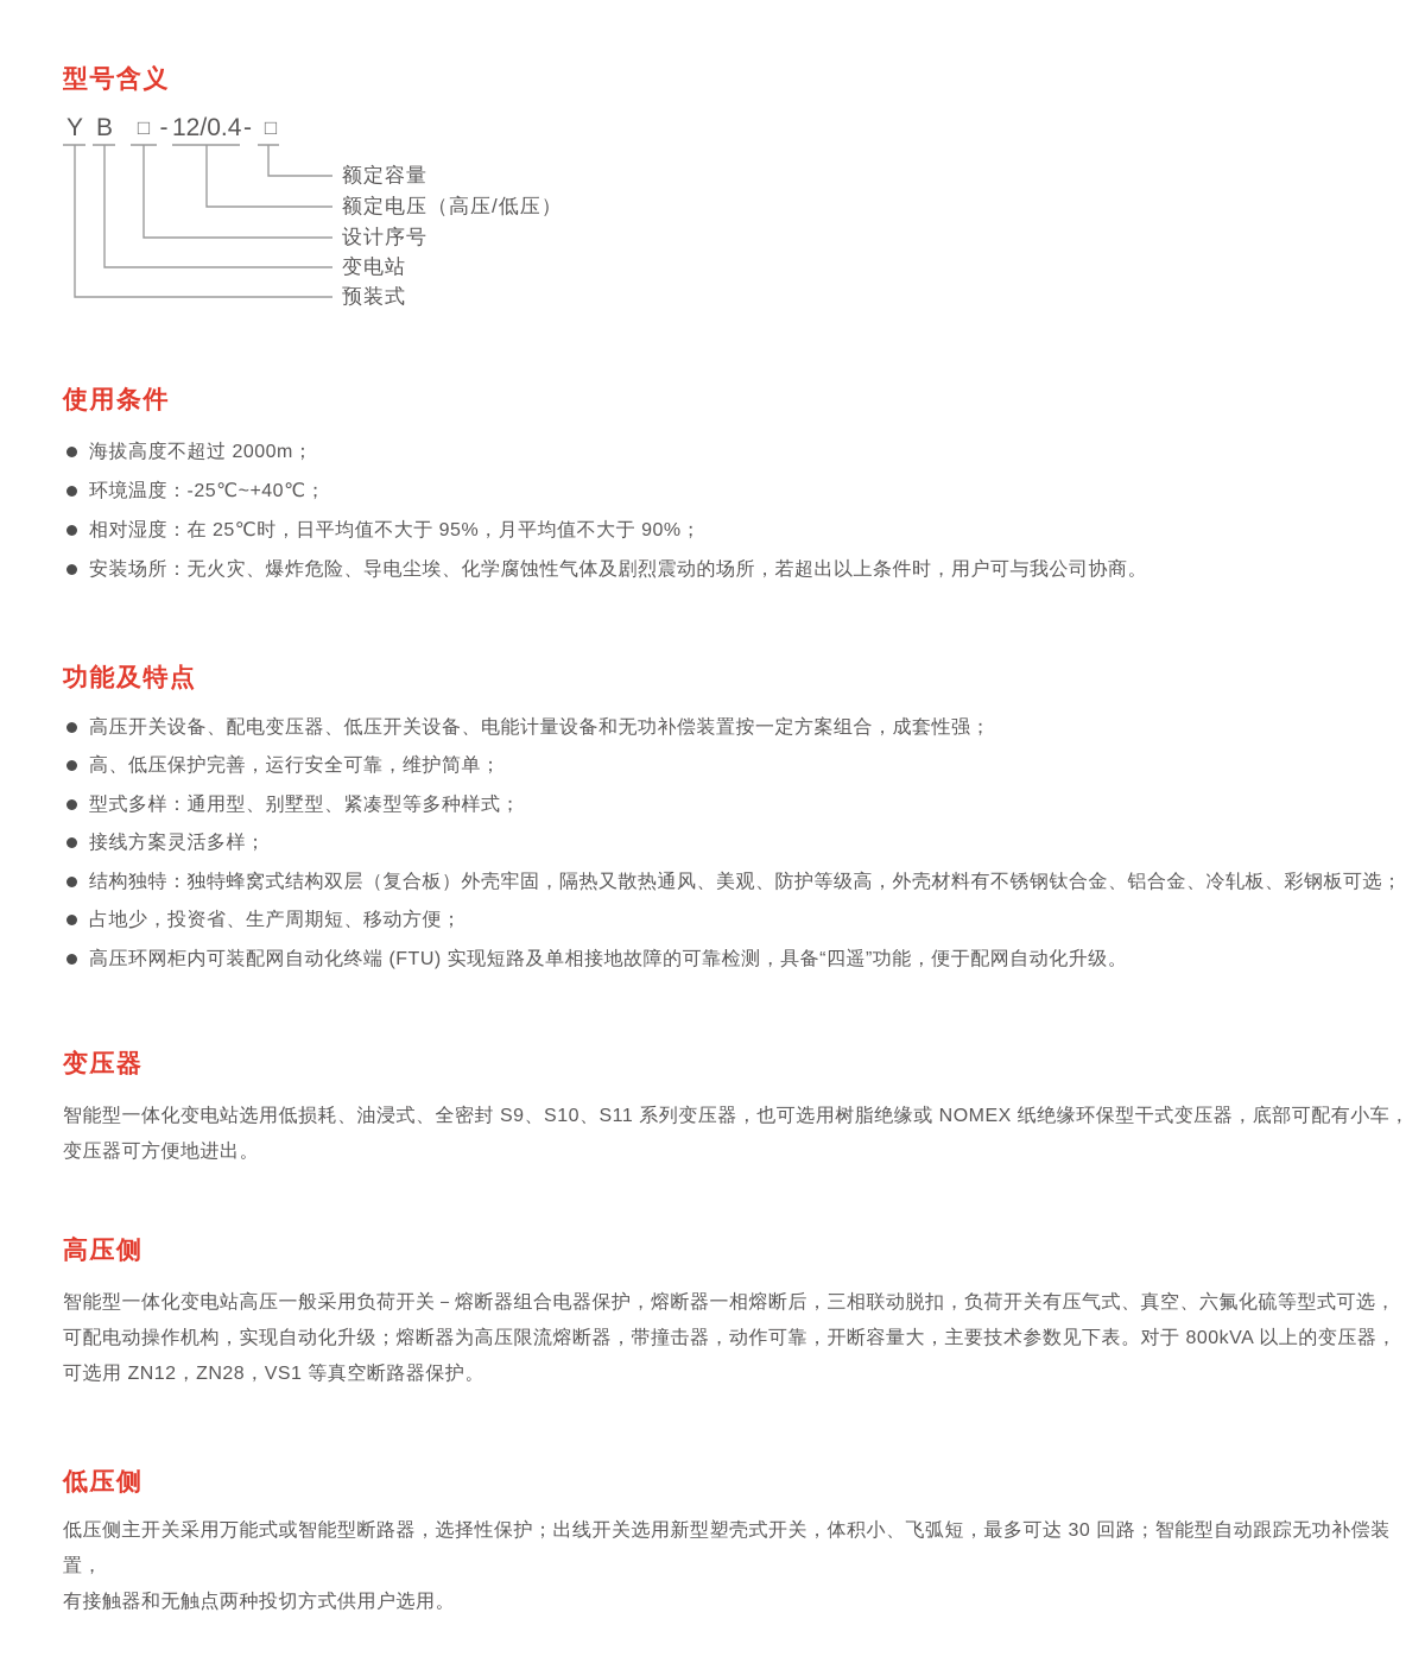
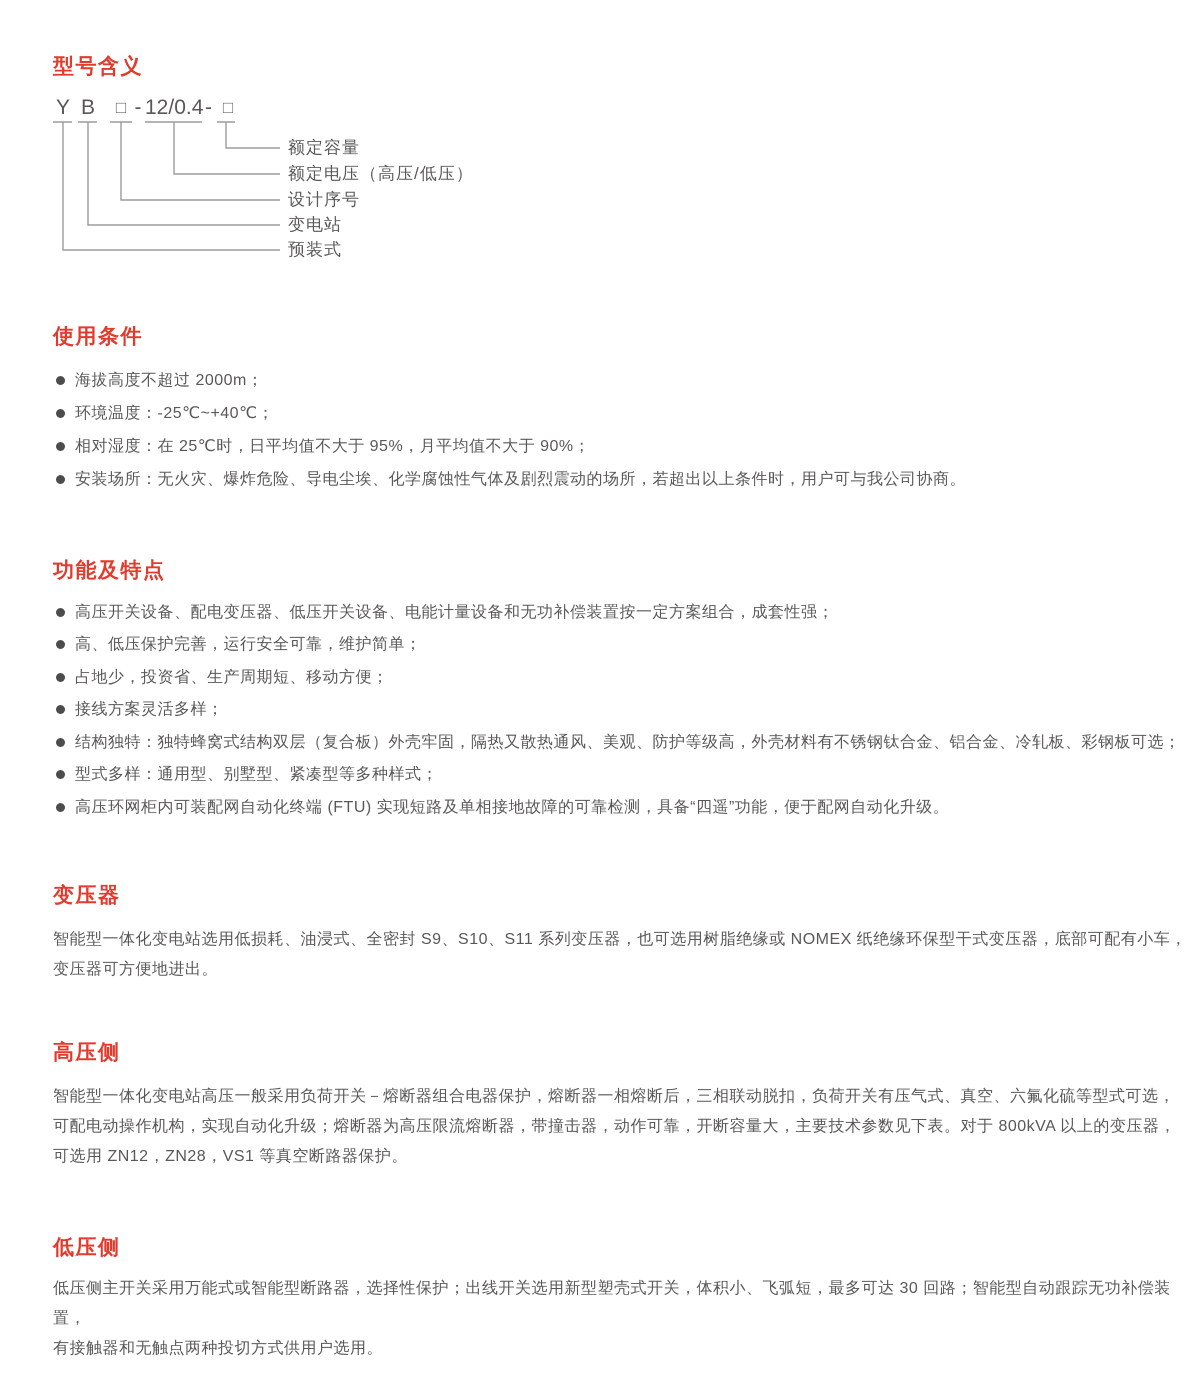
  型号含义
  Y
  B
  □
  -
  12/0.4
  -
  □
  额定容量
  额定电压（高压/低压）
  设计序号
  变电站
  预装式
  使用条件
  海拔高度不超过 2000m；
  环境温度：-25℃~+40℃；
  相对湿度：在 25℃时，日平均值不大于 95%，月平均值不大于 90%；
  安装场所：无火灾、爆炸危险、导电尘埃、化学腐蚀性气体及剧烈震动的场所，若超出以上条件时，用户可与我公司协商。
  功能及特点
  高压开关设备、配电变压器、低压开关设备、电能计量设备和无功补偿装置按一定方案组合，成套性强；
  高、低压保护完善，运行安全可靠，维护简单；
- 型式多样：通用型、别墅型、紧凑型等多种样式；
+ 占地少，投资省、生产周期短、移动方便；
  接线方案灵活多样；
  结构独特：独特蜂窝式结构双层（复合板）外壳牢固，隔热又散热通风、美观、防护等级高，外壳材料有不锈钢钛合金、铝合金、冷轧板、彩钢板可选；
- 占地少，投资省、生产周期短、移动方便；
+ 型式多样：通用型、别墅型、紧凑型等多种样式；
  高压环网柜内可装配网自动化终端 (FTU) 实现短路及单相接地故障的可靠检测，具备“四遥”功能，便于配网自动化升级。
  变压器
  智能型一体化变电站选用低损耗、油浸式、全密封 S9、S10、S11 系列变压器，也可选用树脂绝缘或 NOMEX 纸绝缘环保型干式变压器，底部可配有小车，
  变压器可方便地进出。
  高压侧
  智能型一体化变电站高压一般采用负荷开关－熔断器组合电器保护，熔断器一相熔断后，三相联动脱扣，负荷开关有压气式、真空、六氟化硫等型式可选，
  可配电动操作机构，实现自动化升级；熔断器为高压限流熔断器，带撞击器，动作可靠，开断容量大，主要技术参数见下表。对于 800kVA 以上的变压器，
  可选用 ZN12，ZN28，VS1 等真空断路器保护。
  低压侧
  低压侧主开关采用万能式或智能型断路器，选择性保护；出线开关选用新型塑壳式开关，体积小、飞弧短，最多可达 30 回路；智能型自动跟踪无功补偿装置，
  有接触器和无触点两种投切方式供用户选用。
